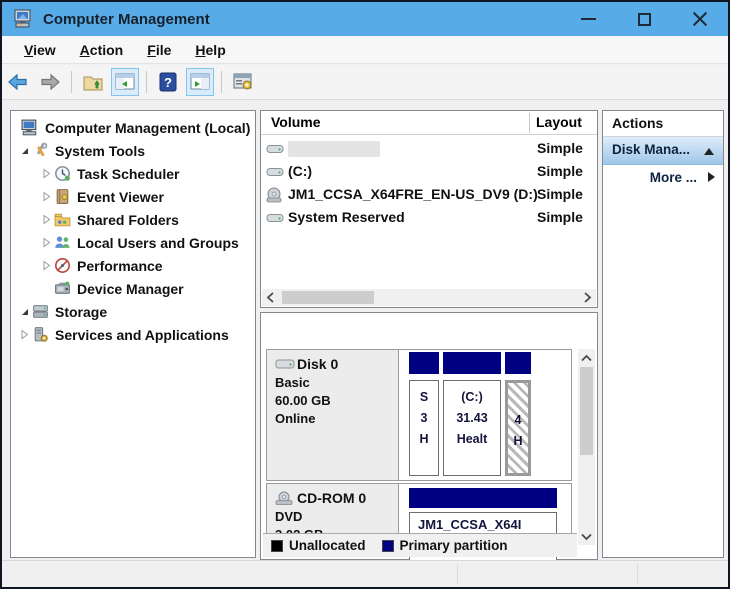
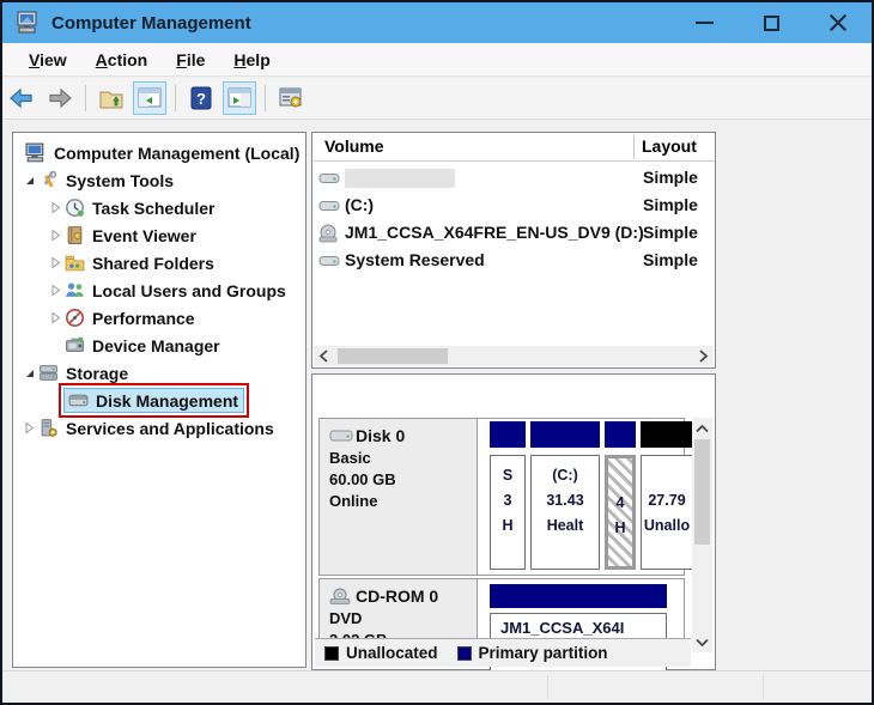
  Computer Management
  View
  Action
  File
  Help
  ?
  Computer Management (Local)
  System Tools
  Task Scheduler
  Event Viewer
  Shared Folders
  Local Users and Groups
  Performance
  Device Manager
  Storage
+ Disk Management
  Services and Applications
  Volume
  Layout
  Simple
  (C:)
  Simple
  JM1_CCSA_X64FRE_EN-US_DV9 (D:)
  Simple
  System Reserved
  Simple
  Disk 0
  Basic
  60.00 GB
  Online
  S
  3
  H
  (C:)
  31.43
  Healt
  4
  H
+ 27.79
+ Unallo
  CD-ROM 0
  DVD
  JM1_CCSA_X64I
  Unallocated
  Primary partition
- Actions
- Disk Mana...
- More ...
